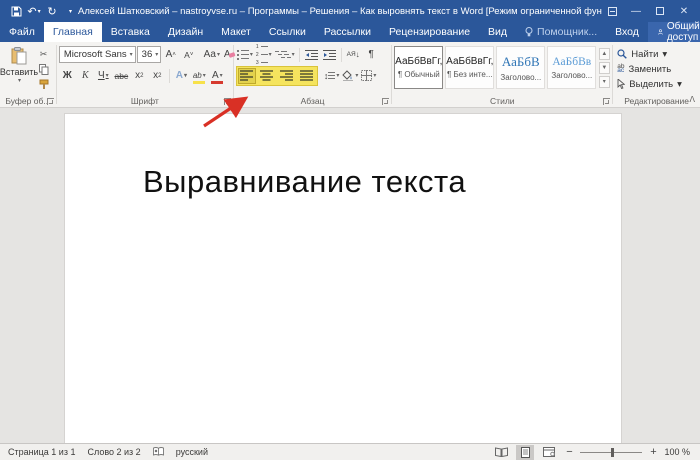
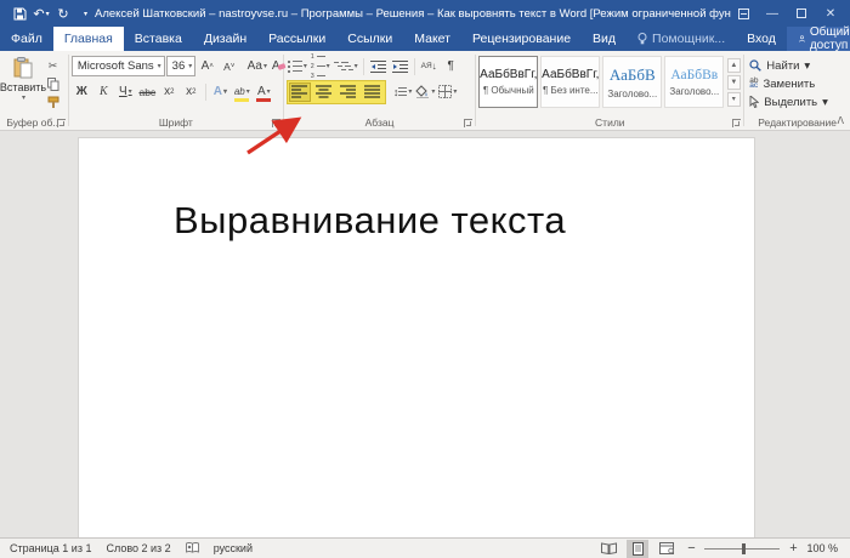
  ↶
  ↻
  Алексей Шатковский – nastroyvse.ru – Программы – Решения – Как выровнять текст в Word [Режим ограниченной фун
  —
  ✕
  Файл
  Главная
  Вставка
  Дизайн
- Макет
+ Рассылки
  Ссылки
- Рассылки
+ Макет
  Рецензирование
  Вид
  Помощник...
  Вход
  Общий доступ
  Вставить
  ✂
  Буфер об...
  Microsoft Sans
  36
  А
  А
  Аа
  А
  Ж
  К
  Ч
  abc
  x
  x
  А
  ab
  А
  Шрифт
  ↓
  ¶
  ↕
  Абзац
  АаБбВвГг,
  ¶ Обычный
  АаБбВвГг,
  ¶ Без инте...
  АаБбВ
  Заголово...
  АаБбВв
  Заголово...
  Стили
  Найти
  ▾
  Заменить
  Выделить
  ▾
  Редактирование
  ᐱ
  Выравнивание текста
  Страница 1 из 1
  Слово 2 из 2
  русский
  −
  +
  100 %
